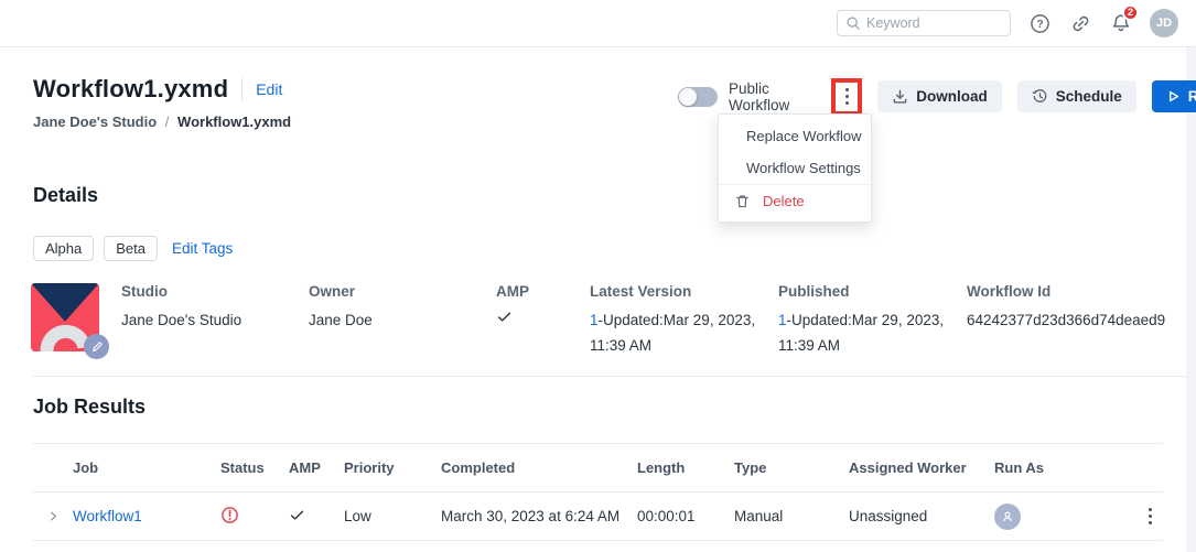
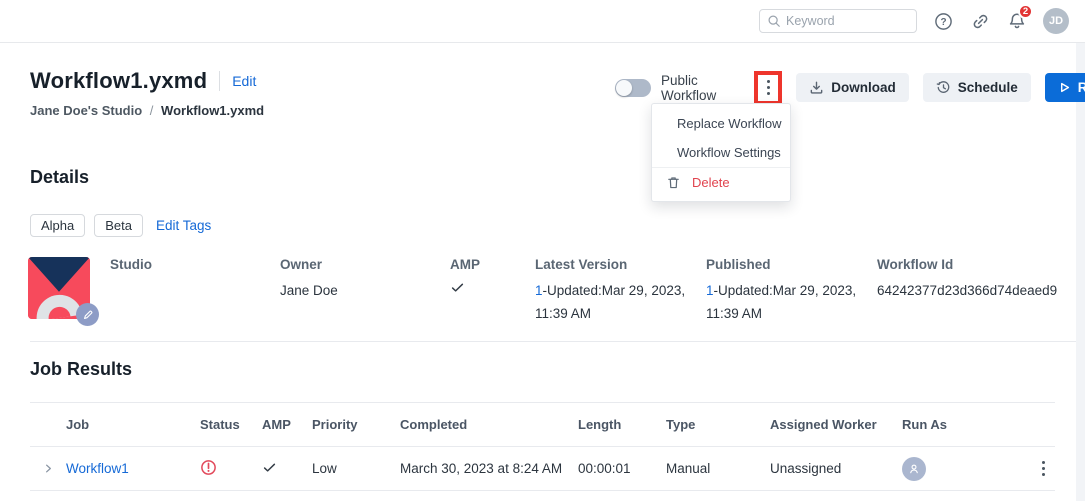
  Keyword
  ?
  2
  JD
  Workflow1.yxmd
  Edit
  Jane Doe's Studio / Workflow1.yxmd
  Public Workflow
  Download
  Schedule
  Replace Workflow
  Workflow Settings
  Delete
  Details
  Alpha
  Beta
  Edit Tags
  Studio
- Jane Doe's Studio
  Owner
  Jane Doe
  AMP
  Latest Version
  1-Updated:Mar 29, 2023, 11:39 AM
  Published
  1-Updated:Mar 29, 2023, 11:39 AM
  Workflow Id
  64242377d23d366d74deaed9
  Job Results
  Job
  Status
  AMP
  Priority
  Completed
  Length
  Type
  Assigned Worker
  Run As
  Workflow1
  Low
- March 30, 2023 at 6:24 AM
+ March 30, 2023 at 8:24 AM
  00:00:01
  Manual
  Unassigned
